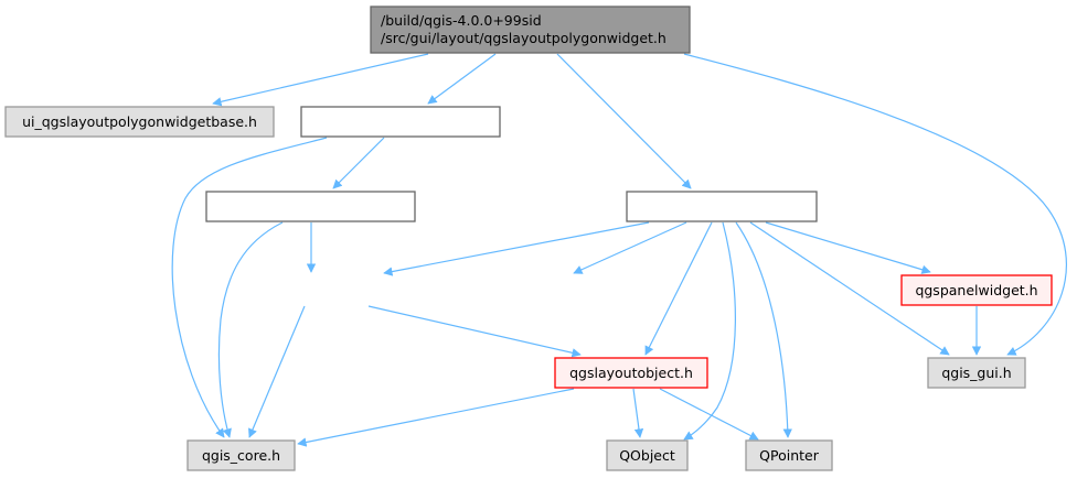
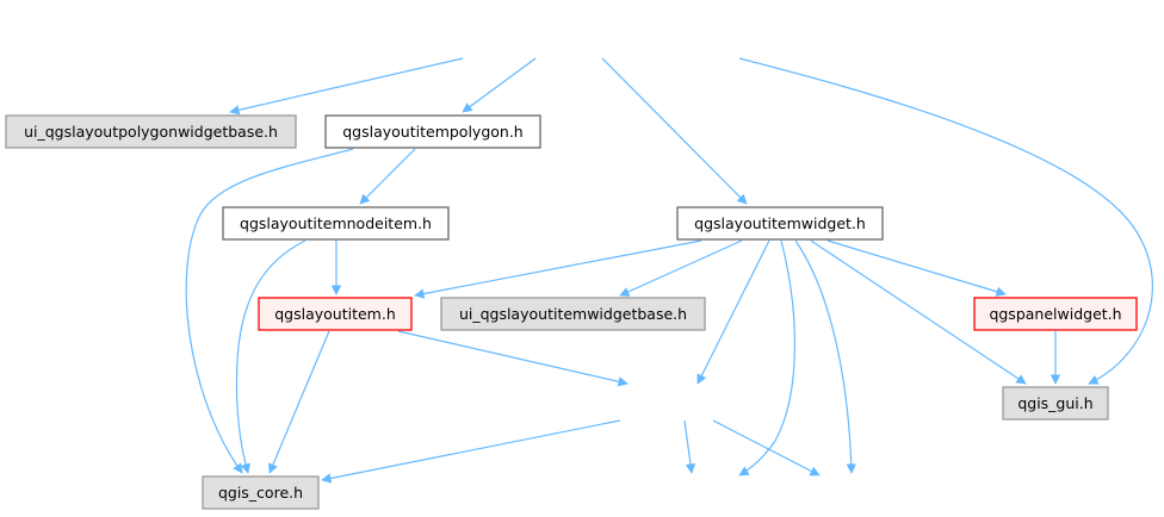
- /build/qgis-4.0.0+99sid
- /src/gui/layout/qgslayoutpolygonwidget.h
  ui_qgslayoutpolygonwidgetbase.h
+ qgslayoutitempolygon.h
+ qgslayoutitemnodeitem.h
+ qgslayoutitemwidget.h
+ qgslayoutitem.h
+ ui_qgslayoutitemwidgetbase.h
  qgspanelwidget.h
- qgslayoutobject.h
  qgis_gui.h
  qgis_core.h
- QObject
- QPointer
